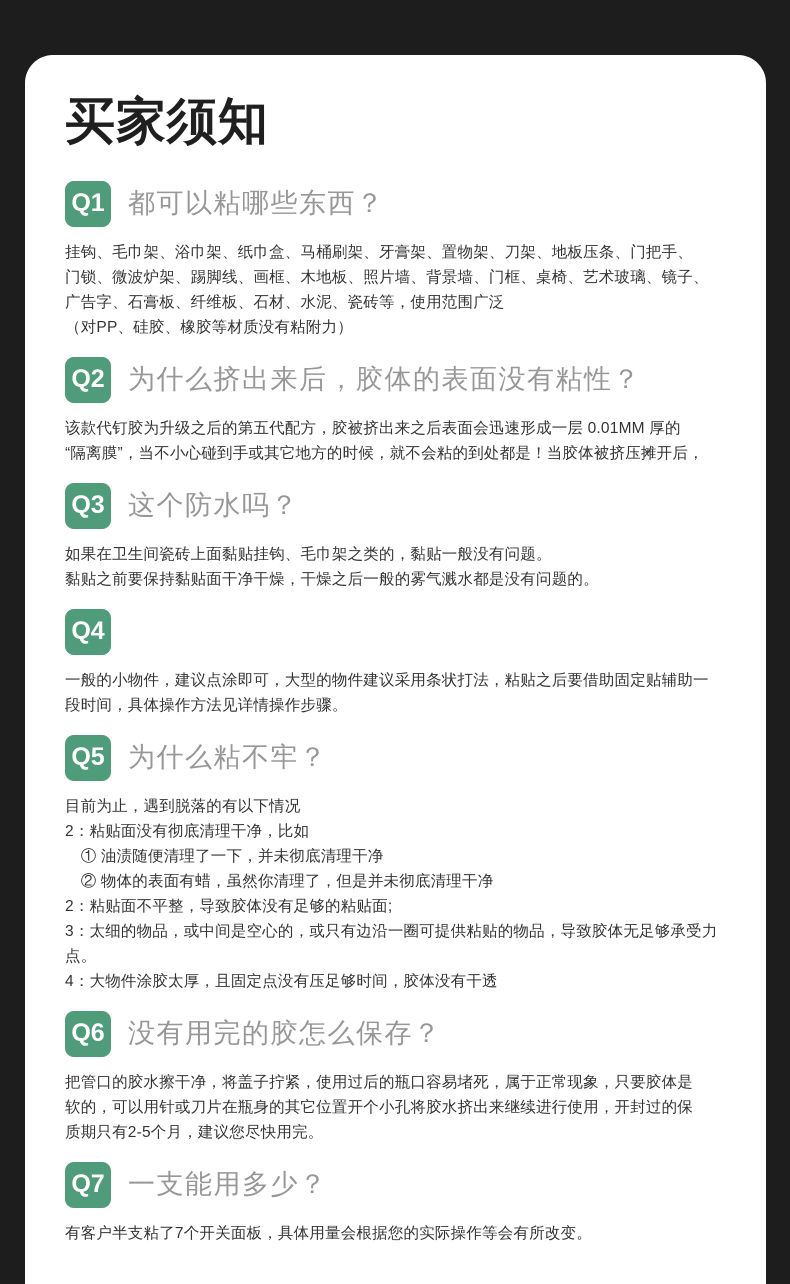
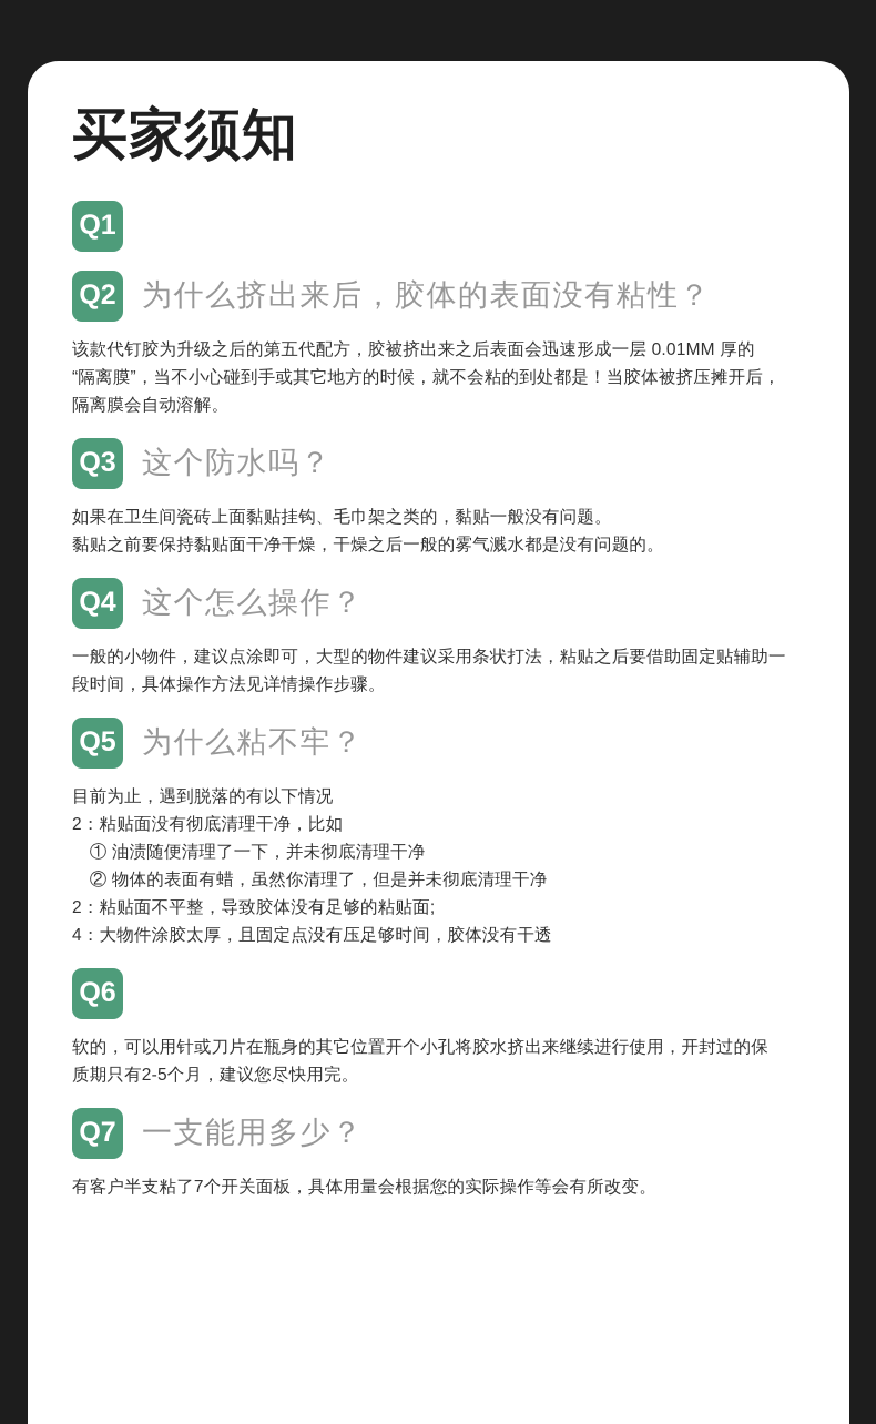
  买家须知
  Q1
- 都可以粘哪些东西？
- 挂钩、毛巾架、浴巾架、纸巾盒、马桶刷架、牙膏架、置物架、刀架、地板压条、门把手、
- 门锁、微波炉架、踢脚线、画框、木地板、照片墙、背景墙、门框、桌椅、艺术玻璃、镜子、
- 广告字、石膏板、纤维板、石材、水泥、瓷砖等，使用范围广泛
- （对PP、硅胶、橡胶等材质没有粘附力）
  Q2
  为什么挤出来后，胶体的表面没有粘性？
  该款代钉胶为升级之后的第五代配方，胶被挤出来之后表面会迅速形成一层 0.01MM 厚的
  “隔离膜”，当不小心碰到手或其它地方的时候，就不会粘的到处都是！当胶体被挤压摊开后，
+ 隔离膜会自动溶解。
  Q3
  这个防水吗？
  如果在卫生间瓷砖上面黏贴挂钩、毛巾架之类的，黏贴一般没有问题。
  黏贴之前要保持黏贴面干净干燥，干燥之后一般的雾气溅水都是没有问题的。
  Q4
+ 这个怎么操作？
  一般的小物件，建议点涂即可，大型的物件建议采用条状打法，粘贴之后要借助固定贴辅助一
  段时间，具体操作方法见详情操作步骤。
  Q5
  为什么粘不牢？
  目前为止，遇到脱落的有以下情况
  2：粘贴面没有彻底清理干净，比如
  ① 油渍随便清理了一下，并未彻底清理干净
  ② 物体的表面有蜡，虽然你清理了，但是并未彻底清理干净
  2：粘贴面不平整，导致胶体没有足够的粘贴面;
- 3：太细的物品，或中间是空心的，或只有边沿一圈可提供粘贴的物品，导致胶体无足够承受力点。
  4：大物件涂胶太厚，且固定点没有压足够时间，胶体没有干透
  Q6
- 没有用完的胶怎么保存？
- 把管口的胶水擦干净，将盖子拧紧，使用过后的瓶口容易堵死，属于正常现象，只要胶体是
  软的，可以用针或刀片在瓶身的其它位置开个小孔将胶水挤出来继续进行使用，开封过的保
  质期只有2-5个月，建议您尽快用完。
  Q7
  一支能用多少？
  有客户半支粘了7个开关面板，具体用量会根据您的实际操作等会有所改变。
